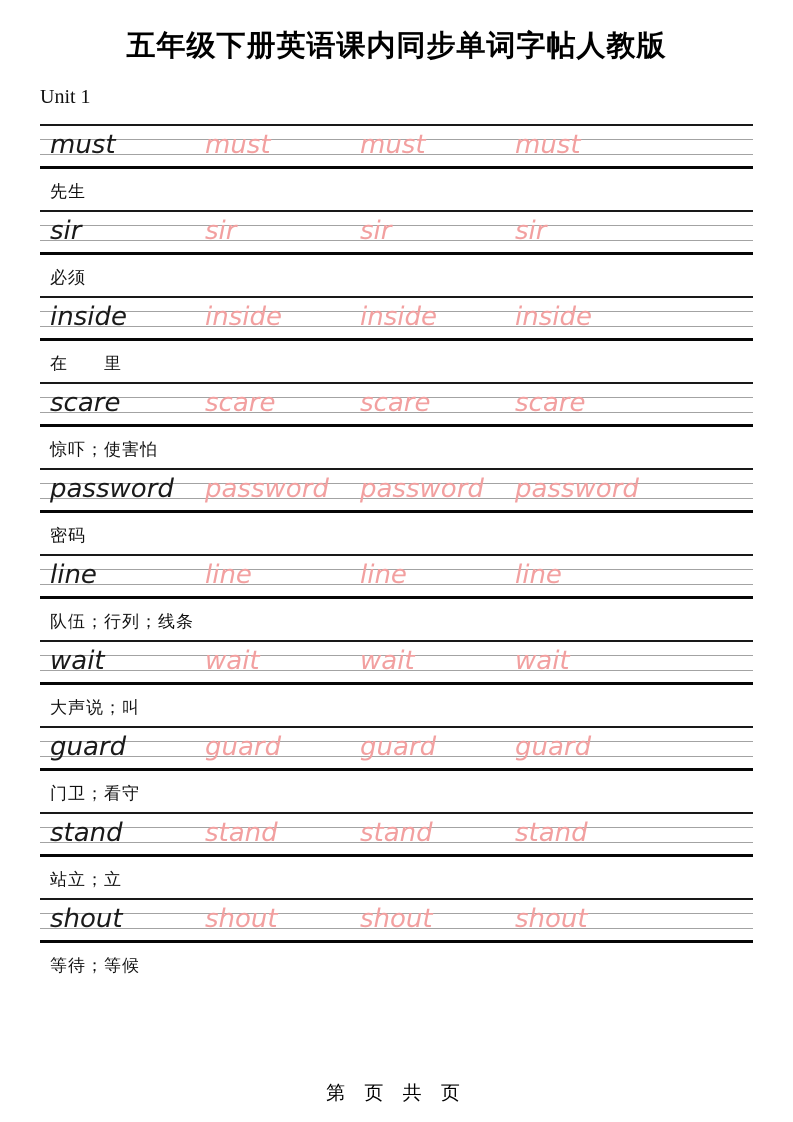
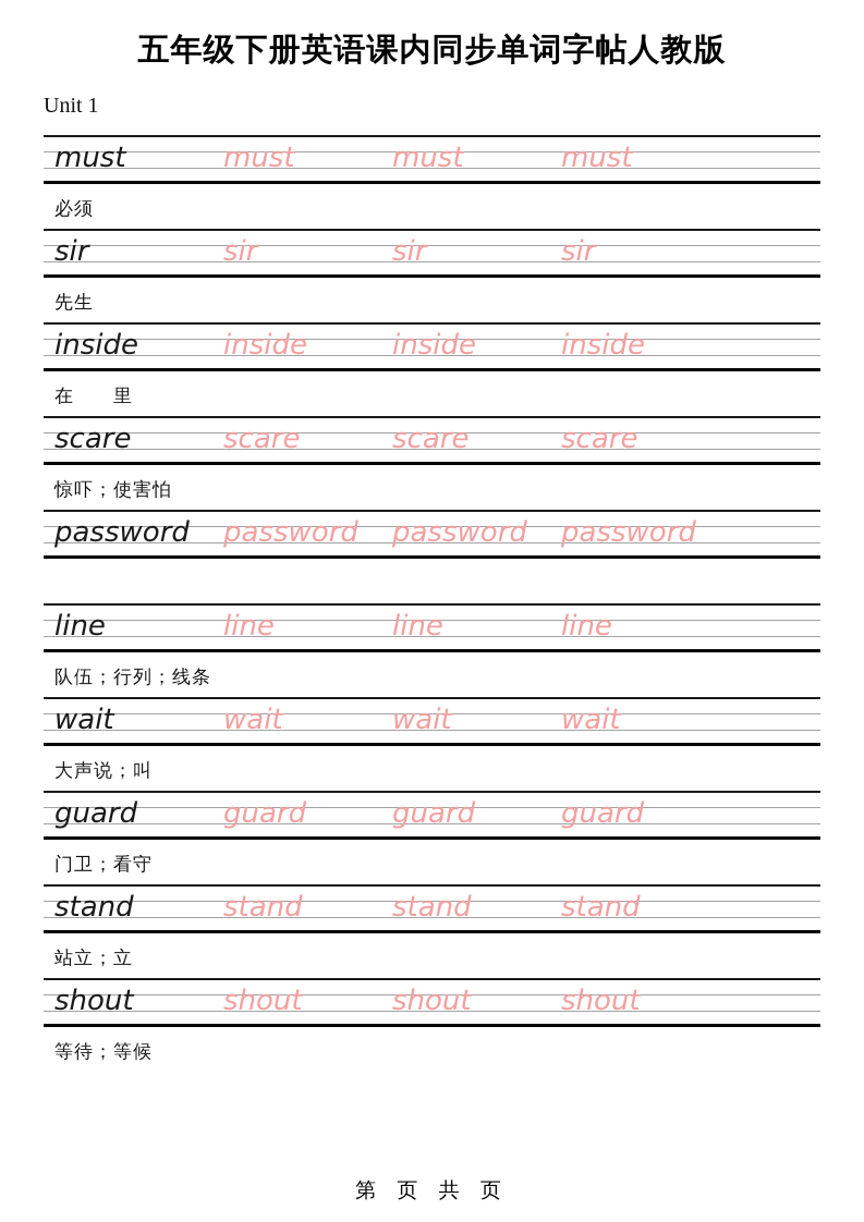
  五年级下册英语课内同步单词字帖人教版
  Unit 1
  must
  must
  must
  must
- 先生
+ 必须
  sir
  sir
  sir
  sir
- 必须
+ 先生
  inside
  inside
  inside
  inside
  在 里
  scare
  scare
  scare
  scare
  惊吓；使害怕
  password
  password
  password
  password
- 密码
  line
  line
  line
  line
  队伍；行列；线条
  wait
  wait
  wait
  wait
  大声说；叫
  guard
  guard
  guard
  guard
  门卫；看守
  stand
  stand
  stand
  stand
  站立；立
  shout
  shout
  shout
  shout
  等待；等候
  第 页 共 页
